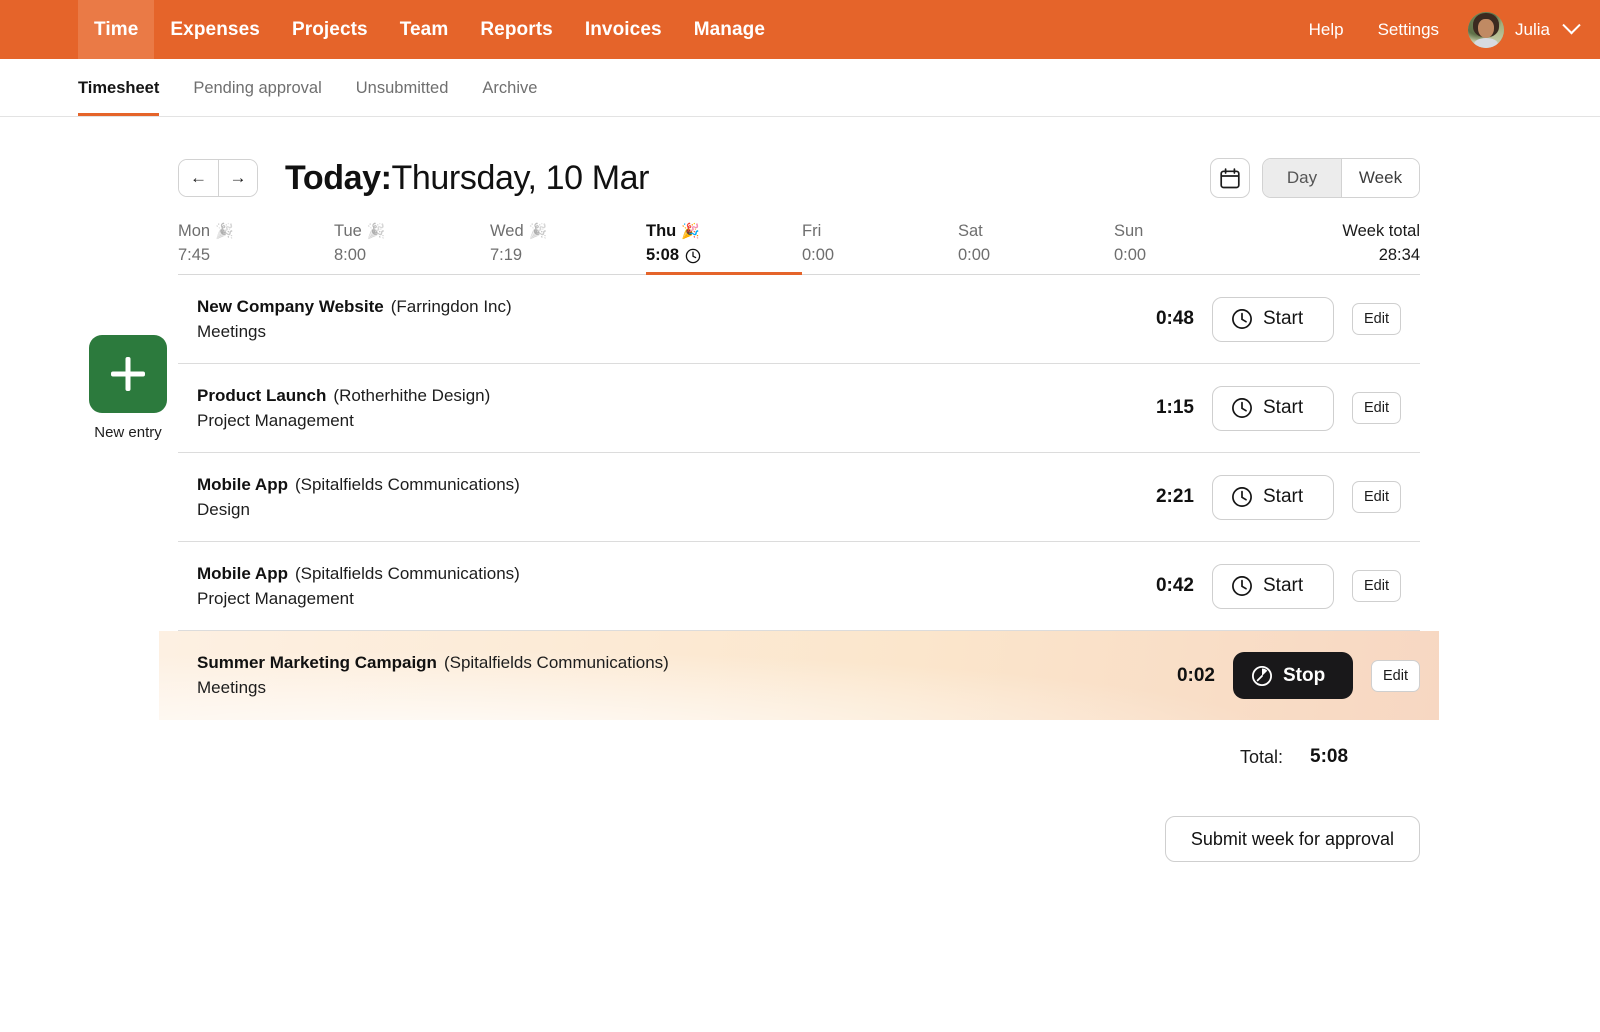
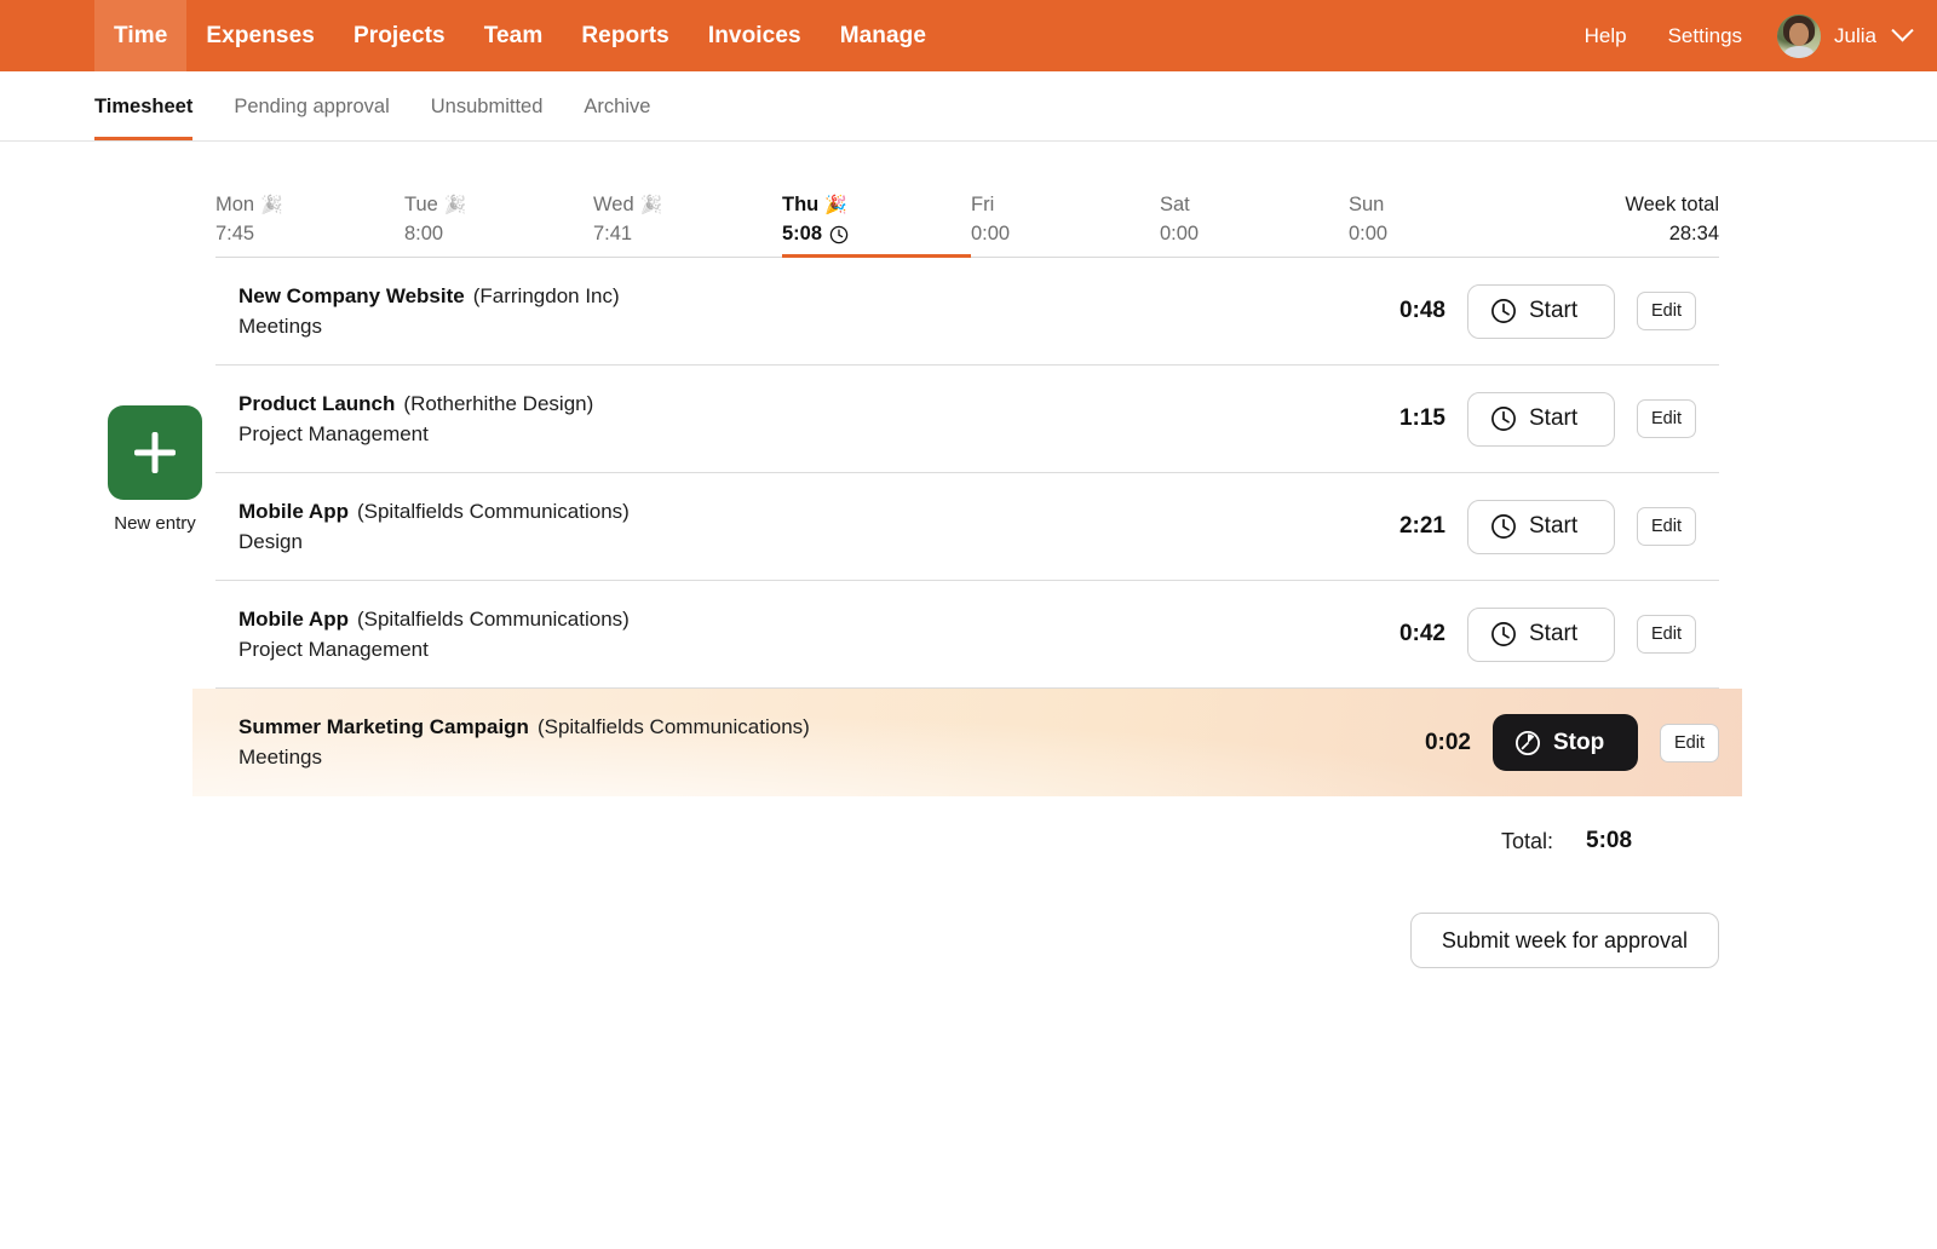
  Time
  Expenses
  Projects
  Team
  Reports
  Invoices
  Manage
  Help
  Settings
  Julia
  Timesheet
  Pending approval
  Unsubmitted
  Archive
  New entry
- ←
- →
- Today:Thursday, 10 Mar
- Day
- Week
  Mon
  🎉
  7:45
  Tue
  🎉
  8:00
  Wed
  🎉
- 7:19
+ 7:41
  Thu
  🎉
  5:08
  Fri
  0:00
  Sat
  0:00
  Sun
  0:00
  Week total
  28:34
  New Company Website (Farringdon Inc)
  Meetings
  0:48
  Start
  Edit
  Product Launch (Rotherhithe Design)
  Project Management
  1:15
  Start
  Edit
  Mobile App (Spitalfields Communications)
  Design
  2:21
  Start
  Edit
  Mobile App (Spitalfields Communications)
  Project Management
  0:42
  Start
  Edit
  Summer Marketing Campaign (Spitalfields Communications)
  Meetings
  0:02
  Stop
  Edit
  Total:
  5:08
  Submit week for approval
